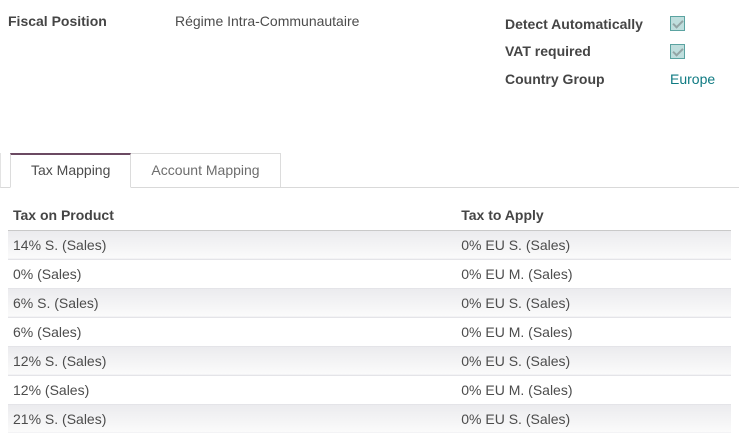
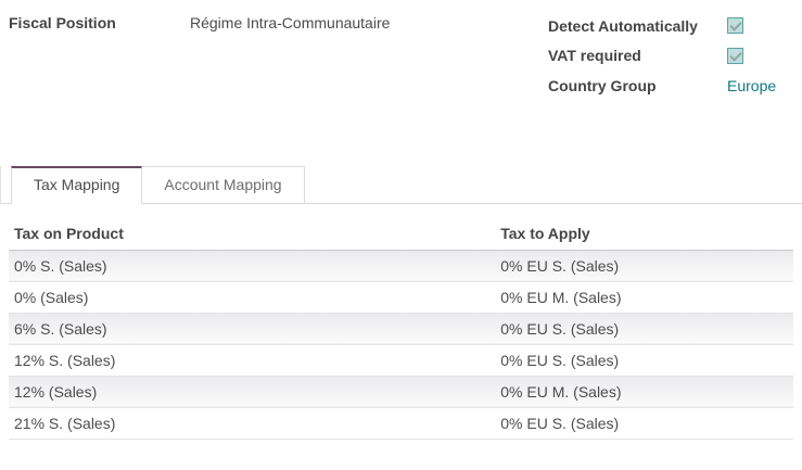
  Fiscal Position
  Régime Intra-Communautaire
  Detect Automatically
  VAT required
  Country Group
  Europe
  Tax Mapping
  Account Mapping
  Tax on Product	Tax to Apply
- 14% S. (Sales)	0% EU S. (Sales)
+ 0% S. (Sales)	0% EU S. (Sales)
  0% (Sales)	0% EU M. (Sales)
  6% S. (Sales)	0% EU S. (Sales)
- 6% (Sales)	0% EU M. (Sales)
  12% S. (Sales)	0% EU S. (Sales)
  12% (Sales)	0% EU M. (Sales)
  21% S. (Sales)	0% EU S. (Sales)
